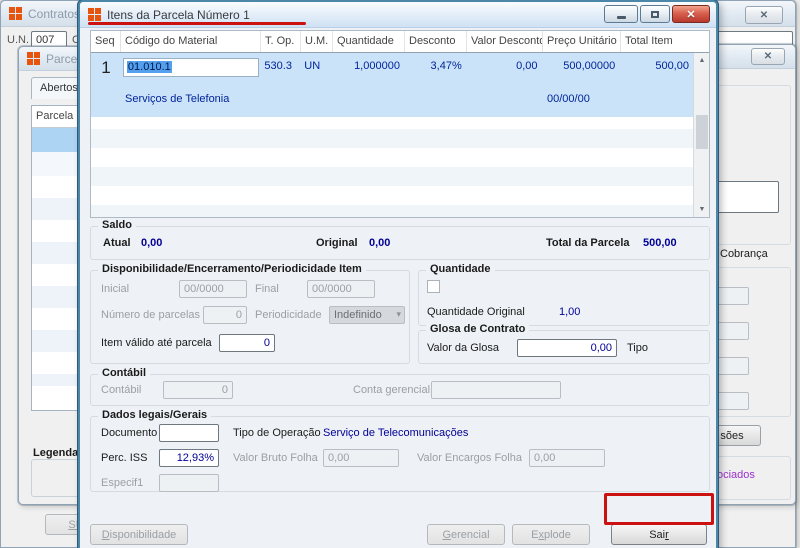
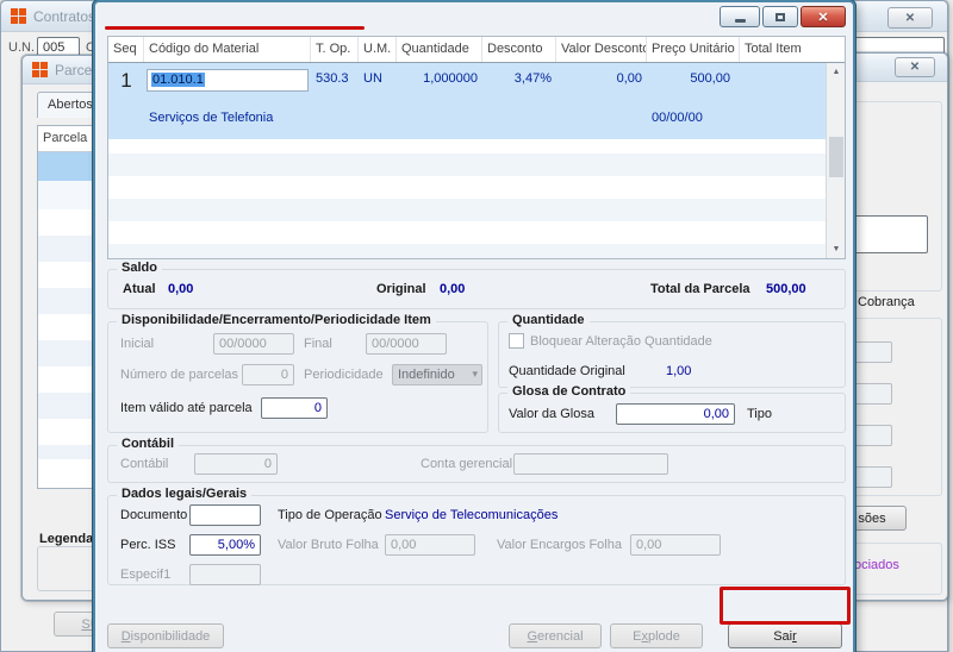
  Contrato
  ✕
  U.N.
- 007
+ 005
  C
  ✕
  Cobrança
  sões
  ociados
  Abertos
  Parcela
  Legenda
- Itens da Parcela Número 1
  ✕
  Seq
  Código do Material
  T. Op.
  U.M.
  Quantidade
  Desconto
  Valor Desconto
  Preço Unitário
  Total Item
  1
  01.010.1
  530.3
  UN
  1,000000
  3,47%
  0,00
- 500,00000
  500,00
  Serviços de Telefonia
  00/00/00
  Saldo
  Atual
  0,00
  Original
  0,00
  Total da Parcela
  500,00
  Disponibilidade/Encerramento/Periodicidade Item
  Inicial
  00/0000
  Final
  00/0000
  Número de parcelas
  0
  Periodicidade
  Indefinido
  ▾
  Item válido até parcela
  0
  Quantidade
+ Bloquear Alteração Quantidade
  Quantidade Original
  1,00
  Glosa de Contrato
  Valor da Glosa
  0,00
  Tipo
  Contábil
  Contábil
  0
  Conta gerencial
  Dados legais/Gerais
  Documento
  Tipo de Operação
  Serviço de Telecomunicações
  Perc. ISS
- 12,93%
+ 5,00%
  Valor Bruto Folha
  0,00
  Valor Encargos Folha
  0,00
  Especif1
  D
  isponibilidade
  G
  erencial
  E
  x
  plode
  Sai
  r
